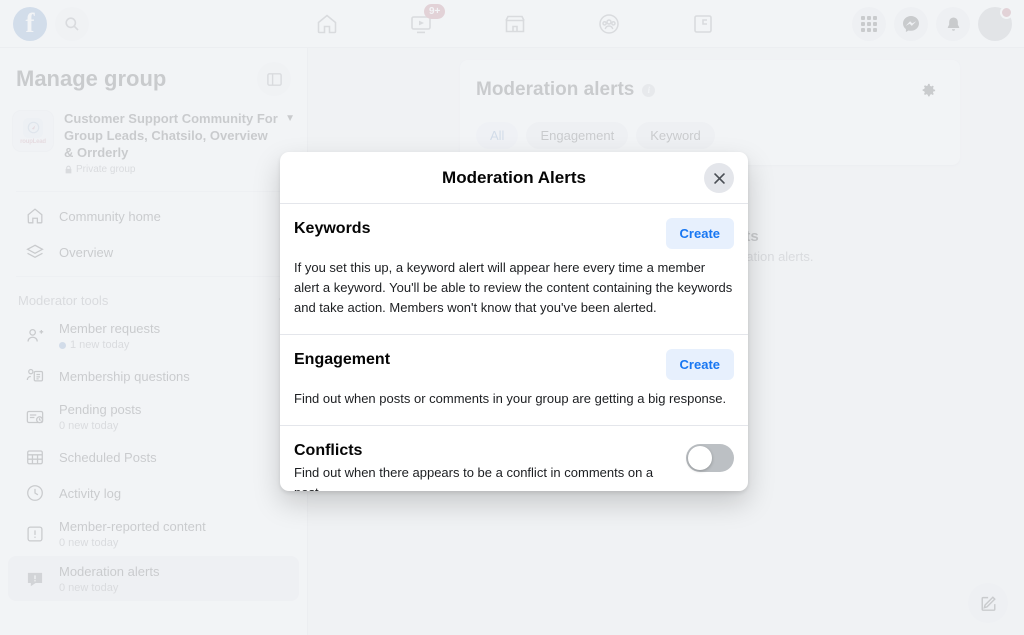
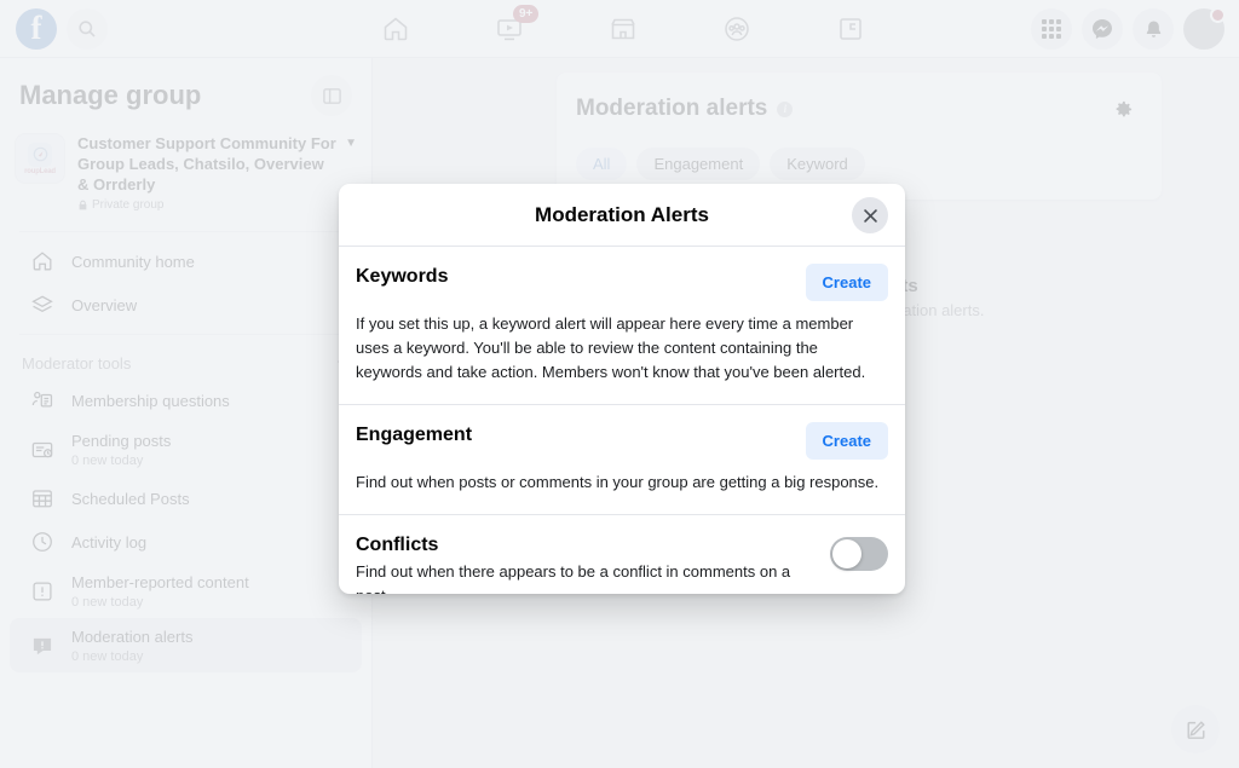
  f
  9+
  Manage group
  Customer Support Community For Group Leads, Chatsilo, Overview & Orrderly
  Private group
  ▼
  Community home
  Overview
  Moderator tools
- Member requests
- 1 new today
  Membership questions
  Pending posts
  0 new today
  Scheduled Posts
  Activity log
  Member-reported content
  0 new today
  Moderation alerts
  Moderation alerts
  All
  Engagement
  Keyword
  Moderation Alerts
  Keywords
  Create
- If you set this up, a keyword alert will appear here every time a member alert a keyword. You'll be able to review the content containing the keywords and take action. Members won't know that you've been alerted.
+ If you set this up, a keyword alert will appear here every time a member uses a keyword. You'll be able to review the content containing the keywords and take action. Members won't know that you've been alerted.
  Engagement
  Create
  Find out when posts or comments in your group are getting a big response.
  Conflicts
  Find out when there appears to be a conflict in comments on a
